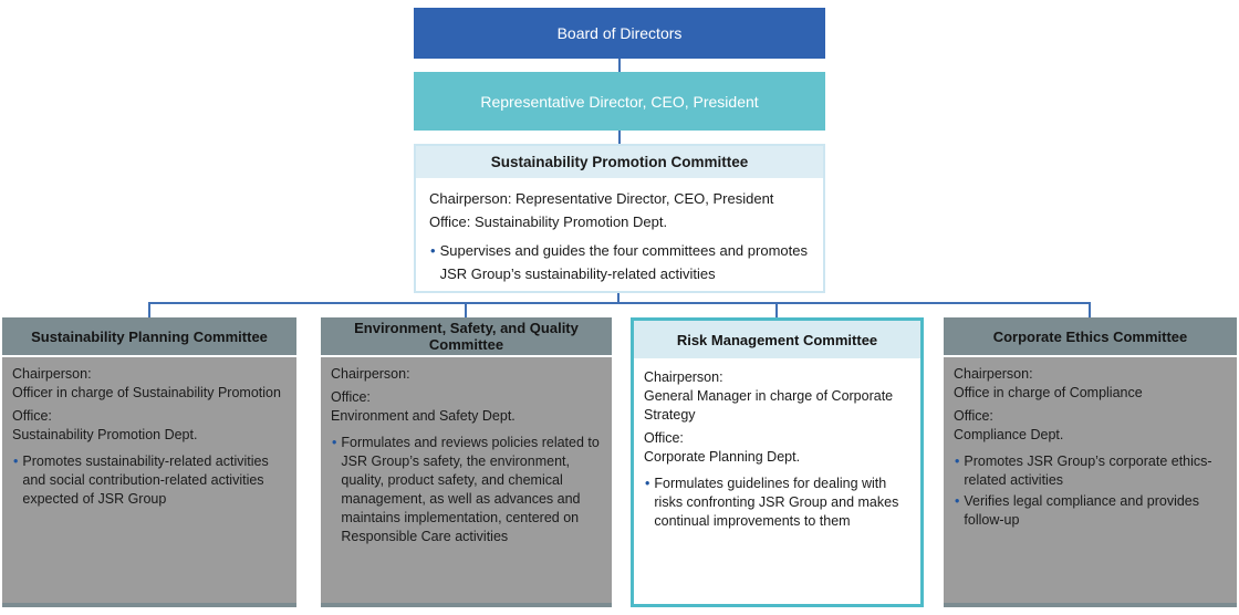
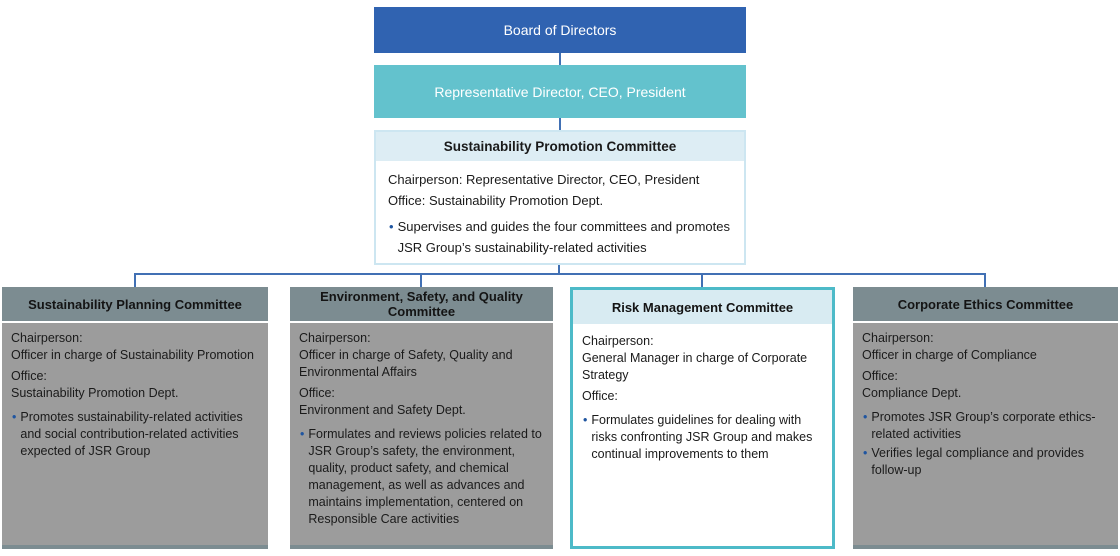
  Board of Directors
  Representative Director, CEO, President
  Sustainability Promotion Committee
  Chairperson: Representative Director, CEO, President
  Office: Sustainability Promotion Dept.
  •
  Supervises and guides the four committees and promotes JSR Group’s sustainability-related activities
  Sustainability Planning Committee
  Chairperson:
  Officer in charge of Sustainability Promotion
  Office:
  Sustainability Promotion Dept.
  •
  Promotes sustainability-related activities and social contribution-related activities expected of JSR Group
  Environment, Safety, and Quality Committee
  Chairperson:
+ Officer in charge of Safety, Quality and Environmental Affairs
  Office:
  Environment and Safety Dept.
  •
  Formulates and reviews policies related to JSR Group’s safety, the environment, quality, product safety, and chemical management, as well as advances and maintains implementation, centered on Responsible Care activities
  Risk Management Committee
  Chairperson:
  General Manager in charge of Corporate Strategy
  Office:
- Corporate Planning Dept.
  •
  Formulates guidelines for dealing with risks confronting JSR Group and makes continual improvements to them
  Corporate Ethics Committee
  Chairperson:
- Office in charge of Compliance
+ Officer in charge of Compliance
  Office:
  Compliance Dept.
  •
  Promotes JSR Group’s corporate ethics-related activities
  •
  Verifies legal compliance and provides follow-up
